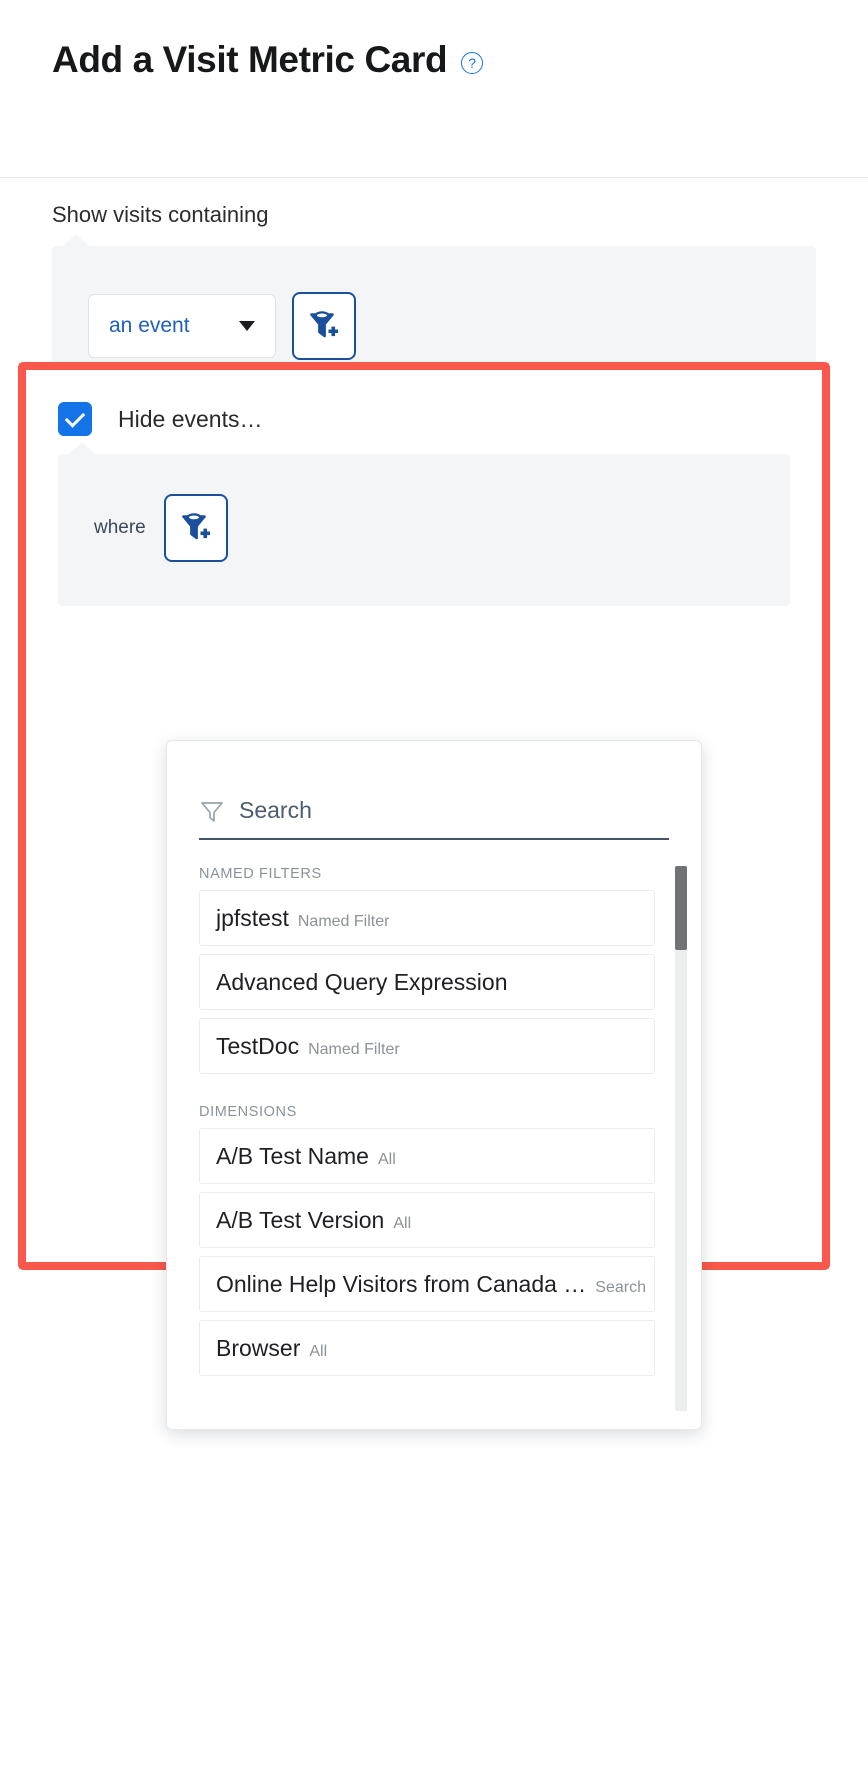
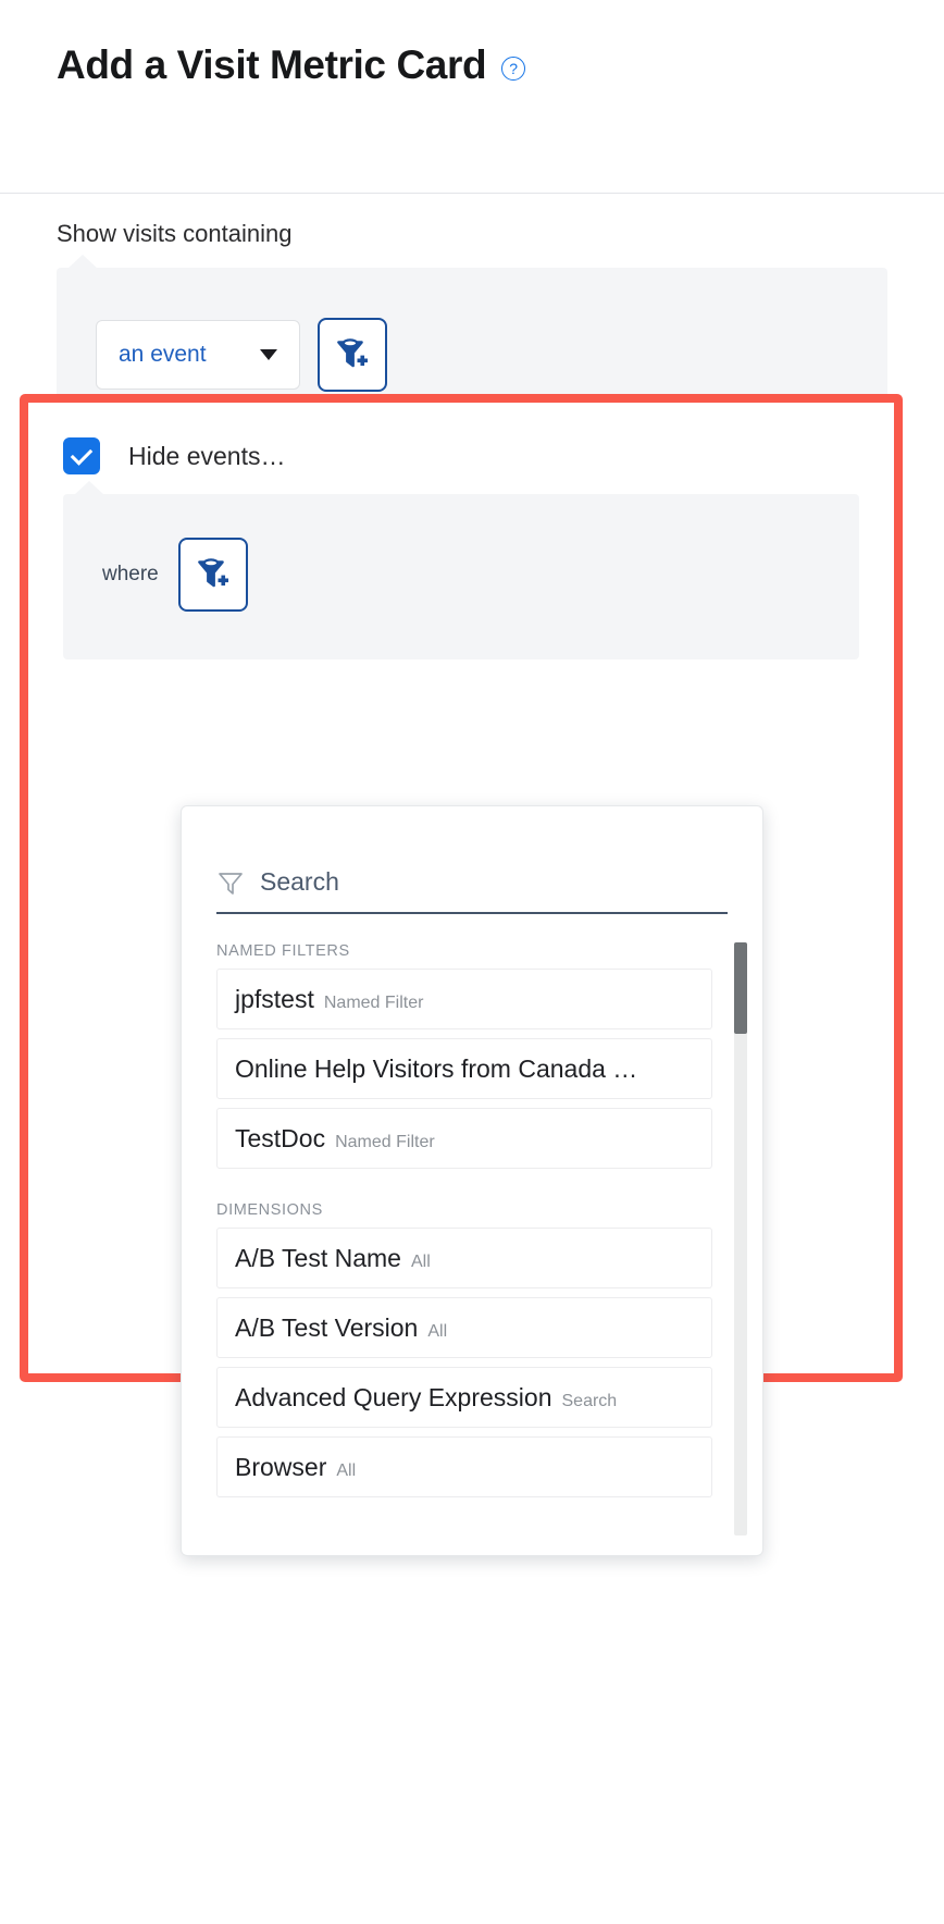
  Add a Visit Metric Card
  ?
  Show visits containing
  an event
  Hide events…
  where
  Search
  NAMED FILTERS
  jpfstest
  Named Filter
- Advanced Query Expression
+ Online Help Visitors from Canada …
  TestDoc
  Named Filter
  DIMENSIONS
  A/B Test Name
  All
  A/B Test Version
  All
- Online Help Visitors from Canada …
+ Advanced Query Expression
  Search
  Browser
  All
